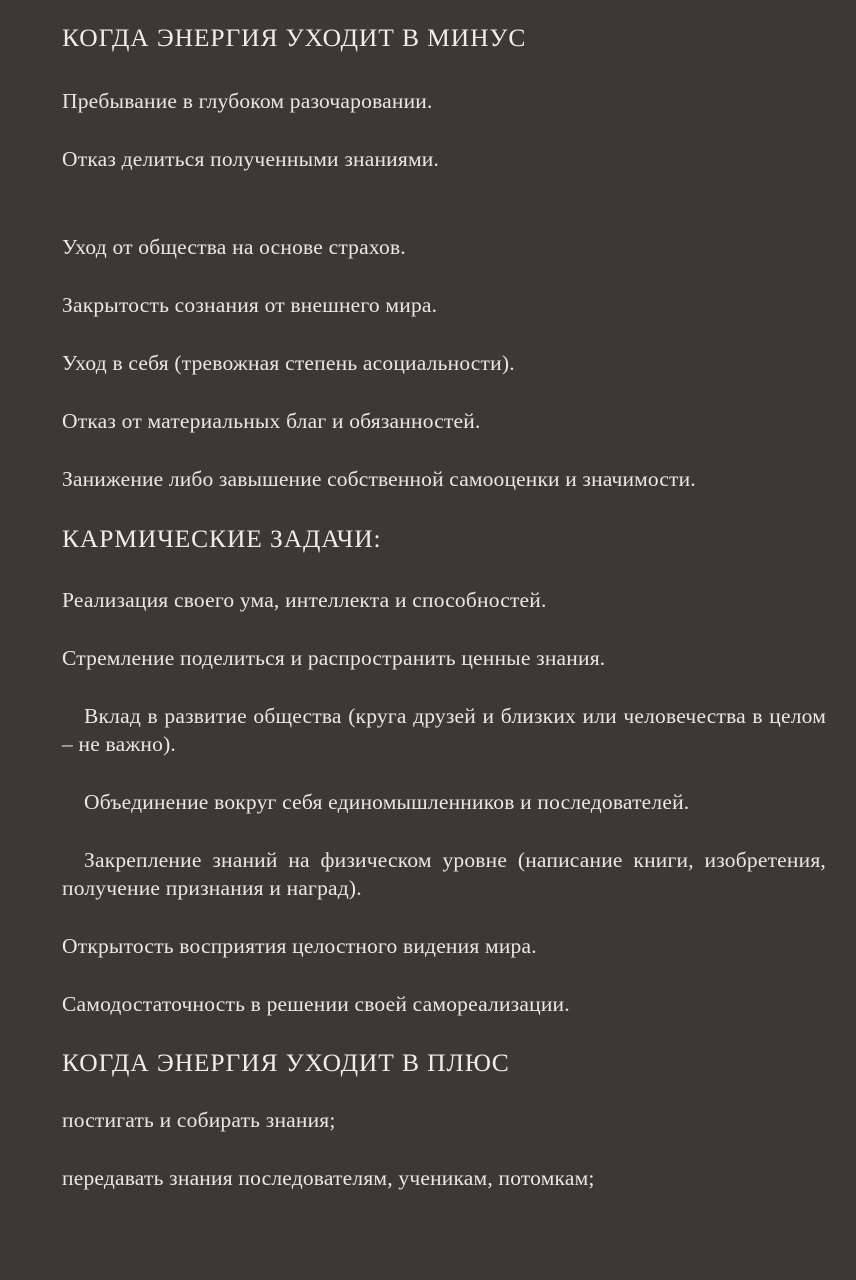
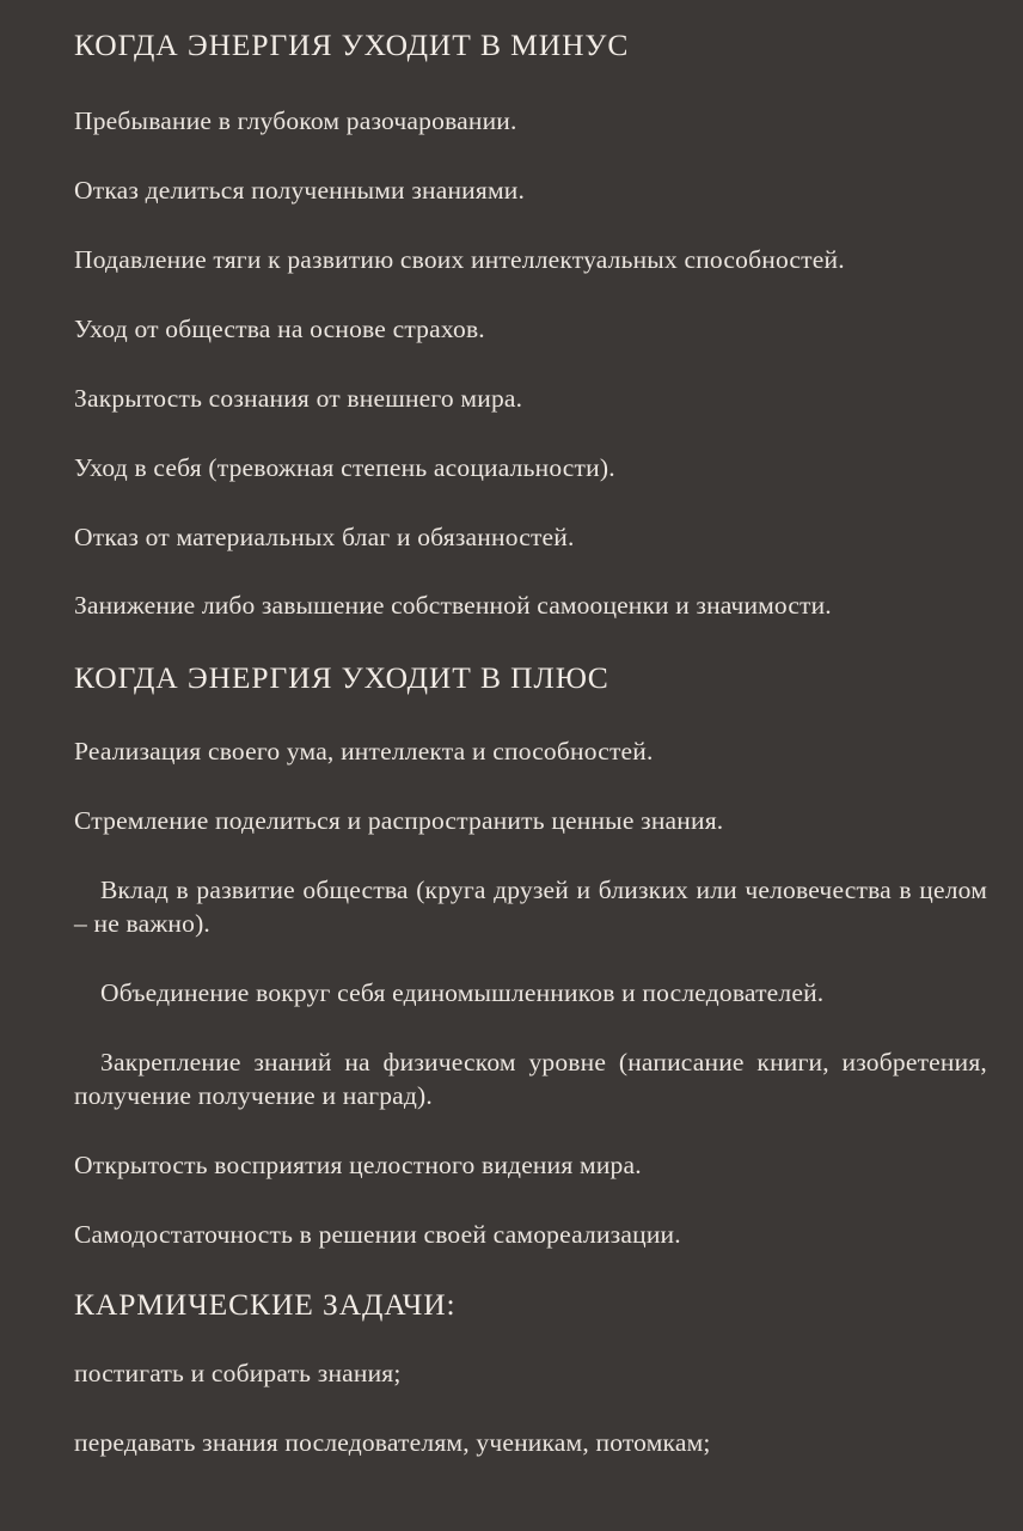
  КОГДА ЭНЕРГИЯ УХОДИТ В МИНУС
  Пребывание в глубоком разочаровании.
  Отказ делиться полученными знаниями.
+ Подавление тяги к развитию своих интеллектуальных способностей.
  Уход от общества на основе страхов.
  Закрытость сознания от внешнего мира.
  Уход в себя (тревожная степень асоциальности).
  Отказ от материальных благ и обязанностей.
  Занижение либо завышение собственной самооценки и значимости.
- КАРМИЧЕСКИЕ ЗАДАЧИ:
+ КОГДА ЭНЕРГИЯ УХОДИТ В ПЛЮС
  Реализация своего ума, интеллекта и способностей.
  Стремление поделиться и распространить ценные знания.
  Вклад в развитие общества (круга друзей и близких или человечества в целом – не важно).
  Объединение вокруг себя единомышленников и последователей.
- Закрепление знаний на физическом уровне (написание книги, изобретения, получение признания и наград).
+ Закрепление знаний на физическом уровне (написание книги, изобретения, получение получение и наград).
  Открытость восприятия целостного видения мира.
  Самодостаточность в решении своей самореализации.
- КОГДА ЭНЕРГИЯ УХОДИТ В ПЛЮС
+ КАРМИЧЕСКИЕ ЗАДАЧИ:
  постигать и собирать знания;
  передавать знания последователям, ученикам, потомкам;
